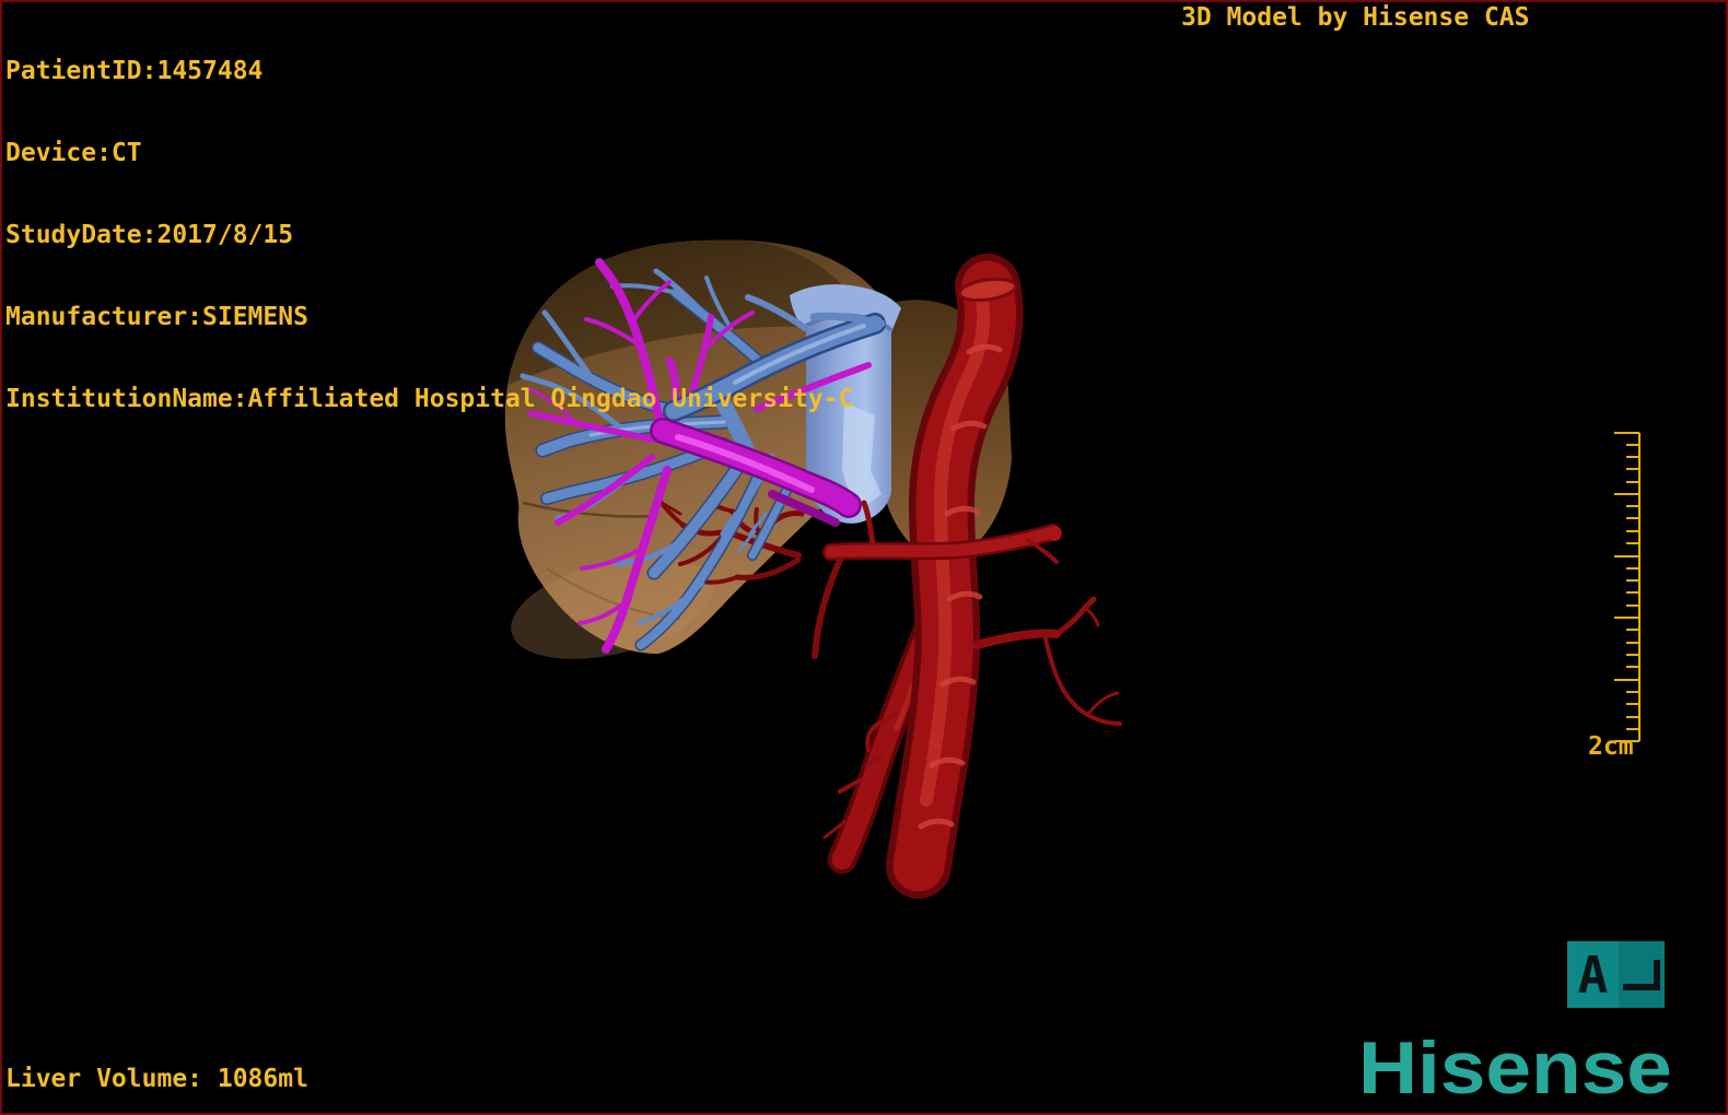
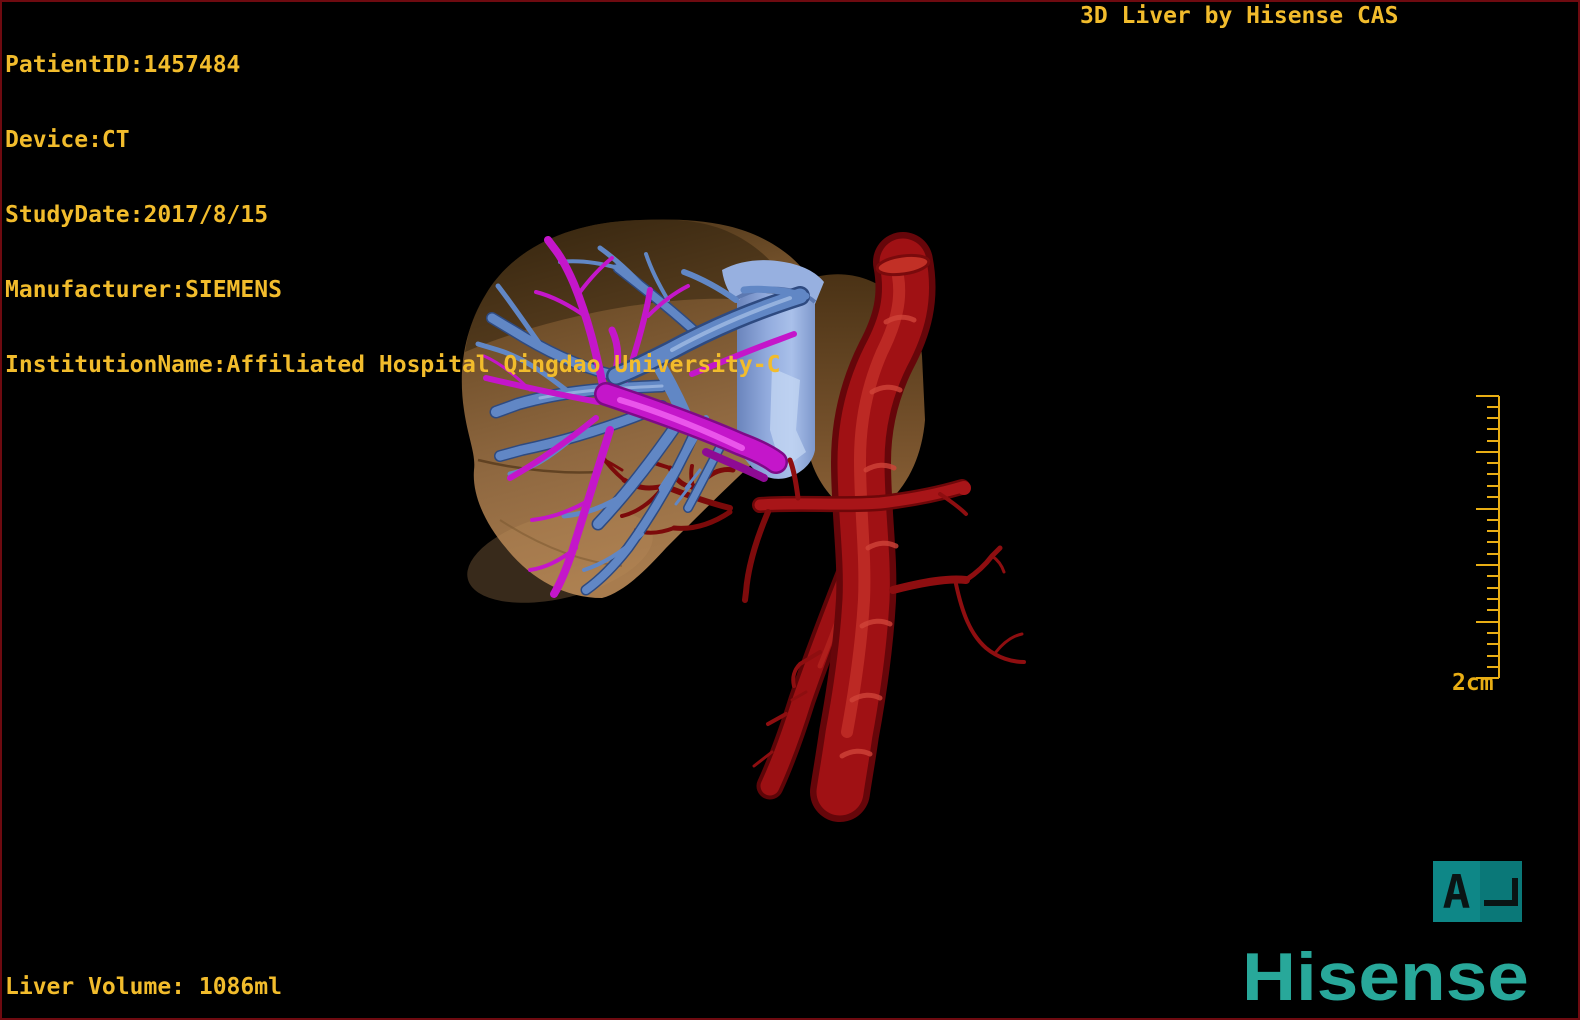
  PatientID:1457484
  Device:CT
  StudyDate:2017/8/15
  Manufacturer:SIEMENS
  InstitutionName:Affiliated Hospital Qingdao University-C
- 3D Model by Hisense CAS
+ 3D Liver by Hisense CAS
  2cm
  Liver Volume: 1086ml
  A
  Hisense
